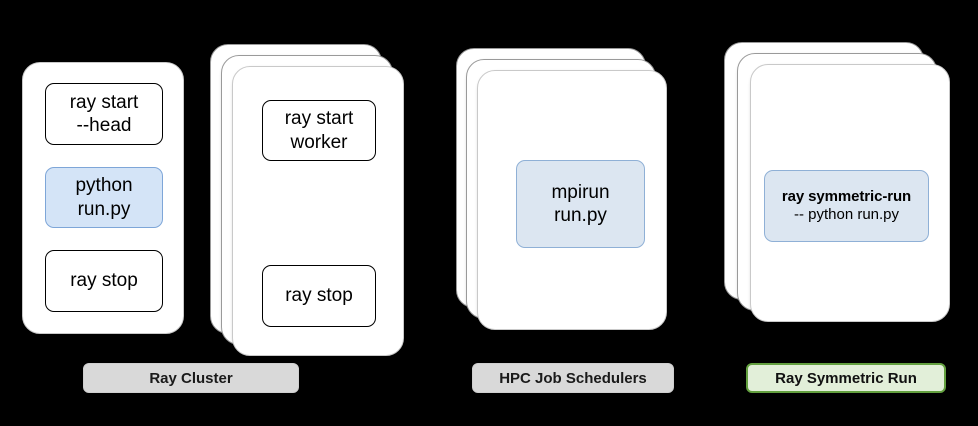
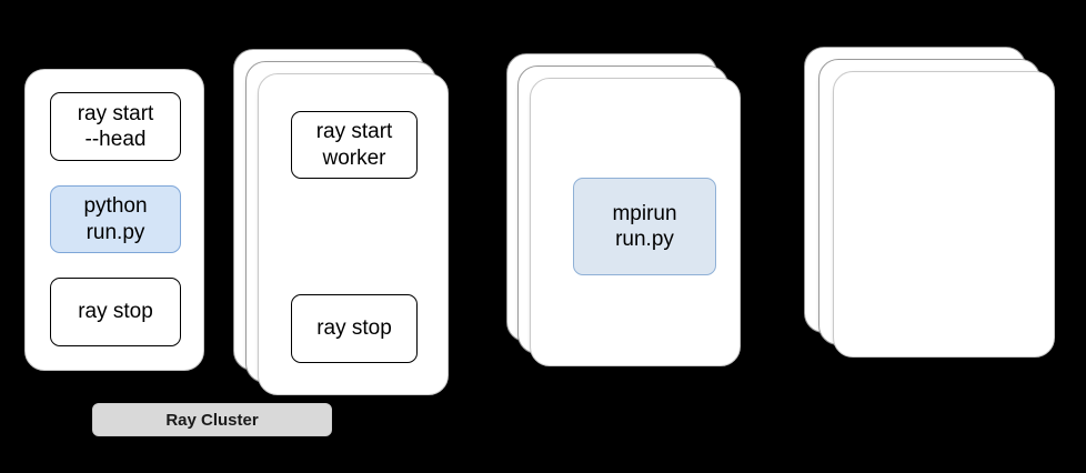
  ray start
  --head
  python
  run.py
  ray stop
  ray start
  worker
  ray stop
  Ray Cluster
  mpirun
  run.py
- HPC Job Schedulers
- ray symmetric-run
- -- python run.py
- Ray Symmetric Run
